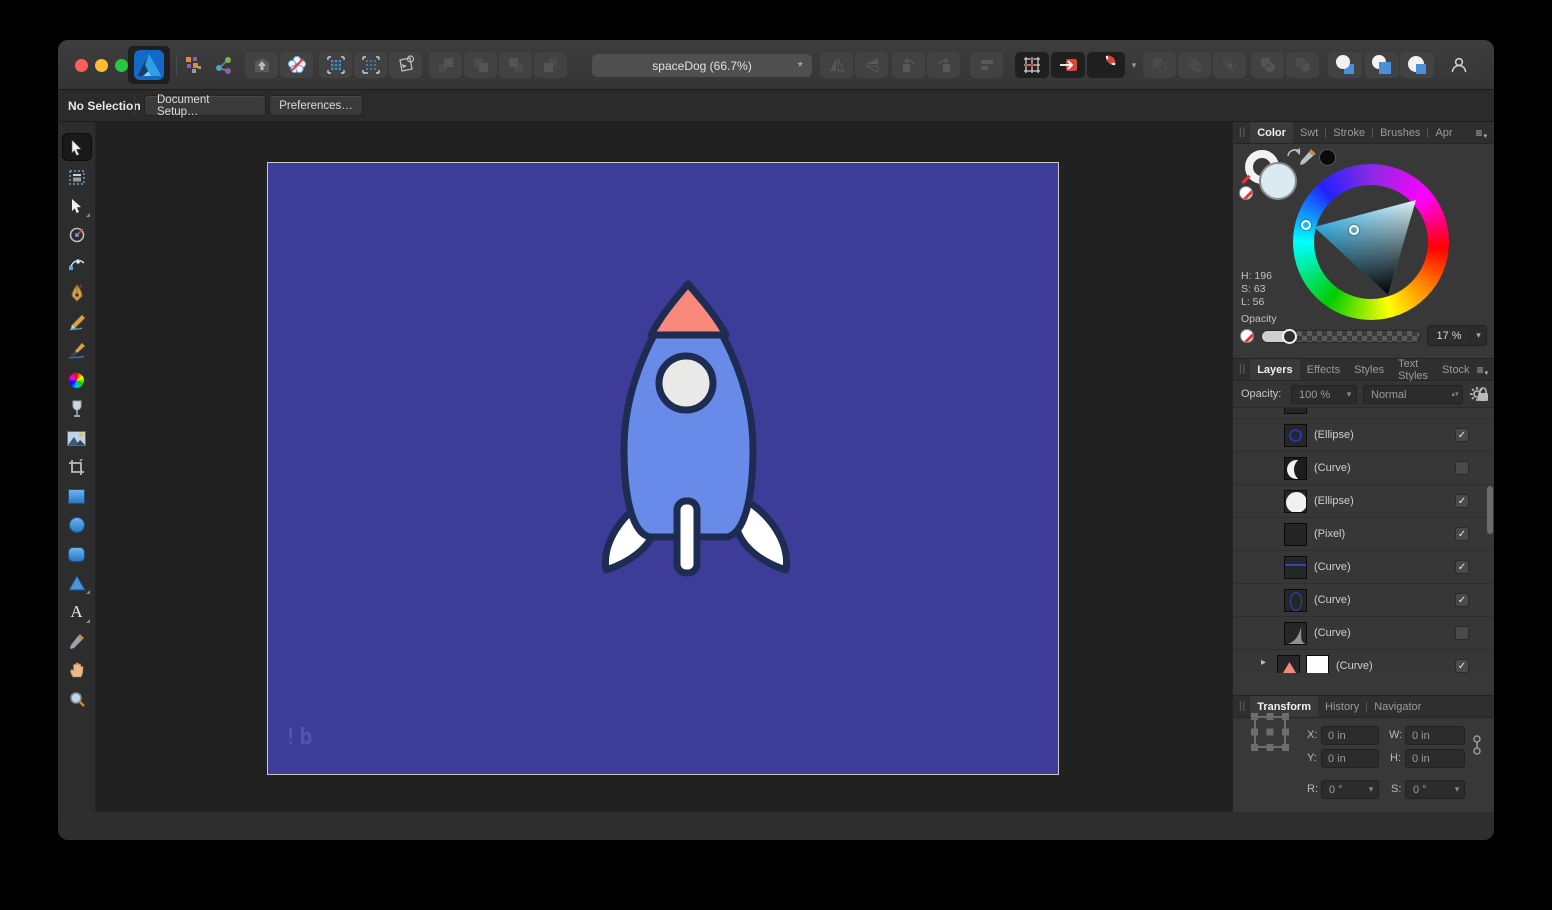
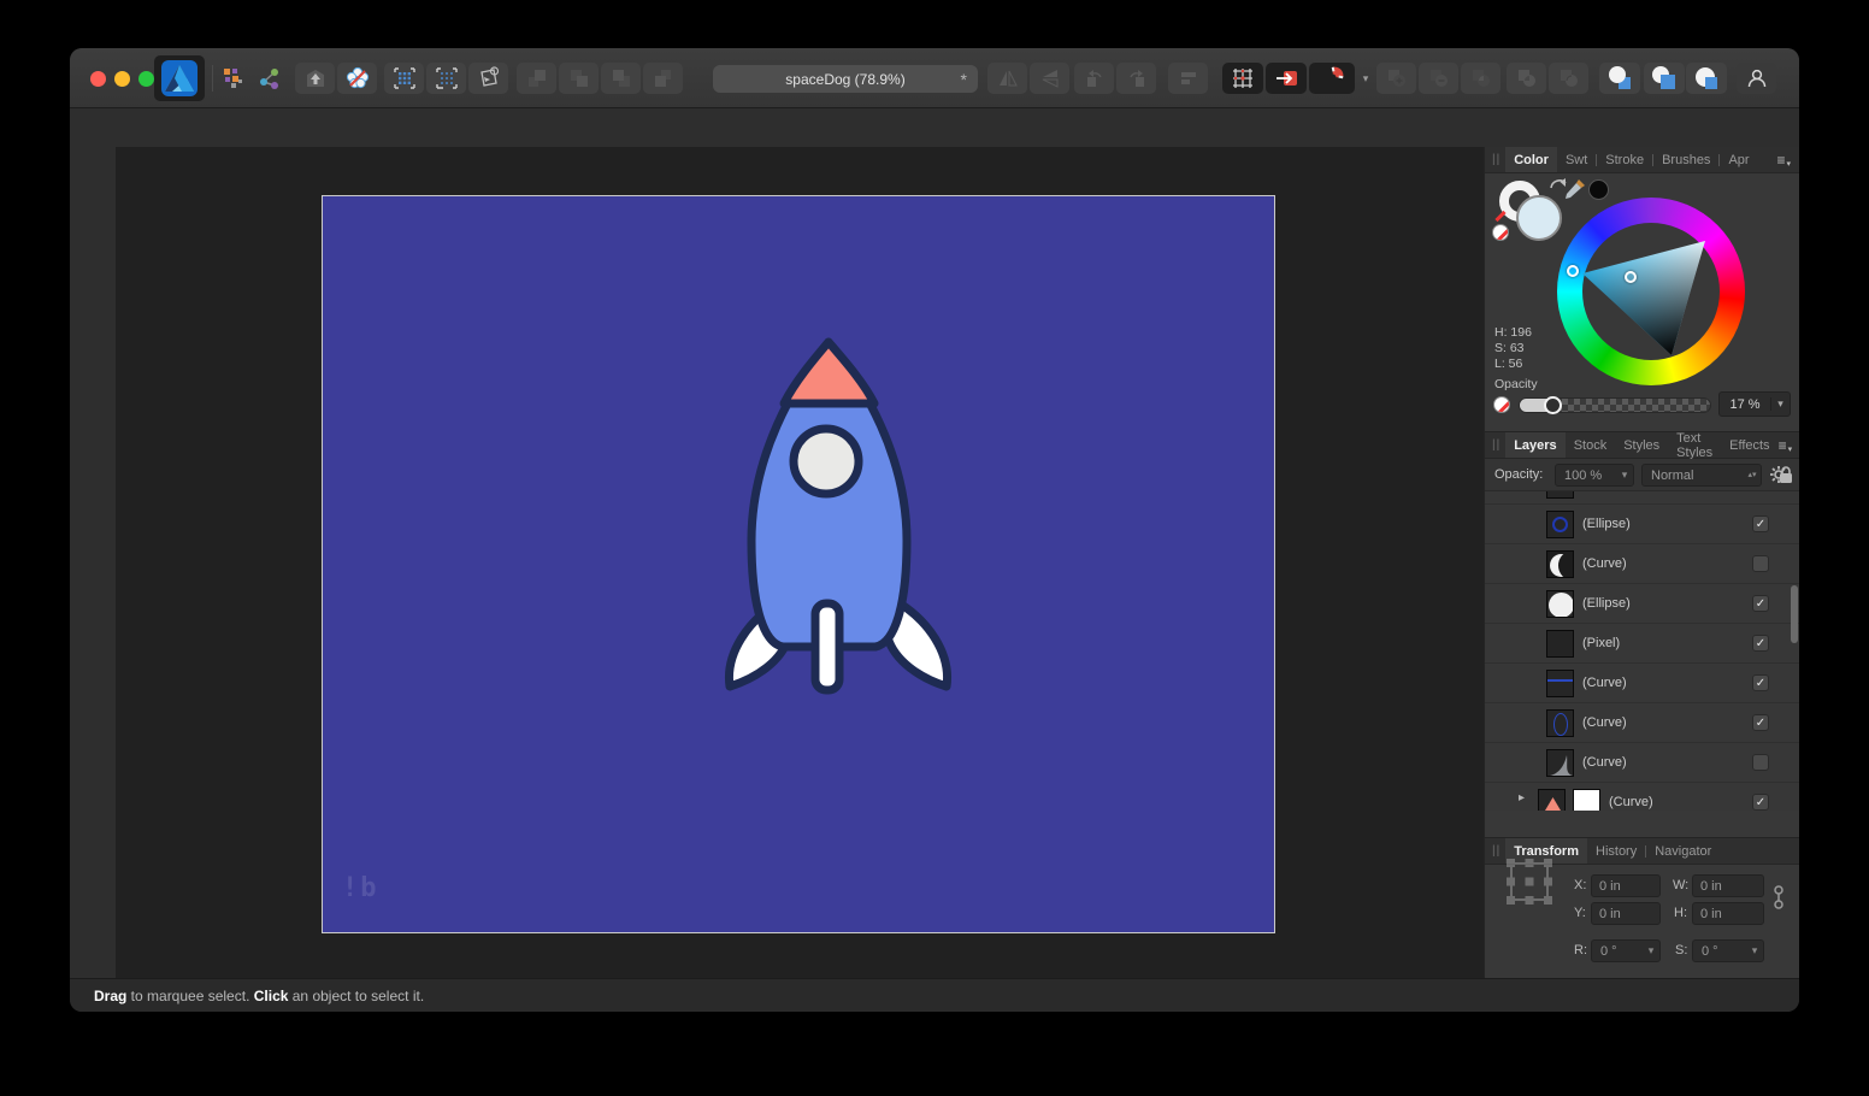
- spaceDog (66.7%)
+ spaceDog (78.9%)
  *
  ▾
- No Selection
- Document Setup…
- Preferences…
- A
  ||
  Color
  Swt
  Stroke
  Brushes
  Apr
  ≡
  H: 196
  S: 63
  L: 56
  Opacity
  17 %
  ▾
  ||
  Layers
- Effects
+ Stock
  Styles
  Text Styles
- Stock
+ Effects
  ≡
  Opacity:
  100 %
  ▾
  Normal
  (Ellipse)
  ✓
  (Curve)
  (Ellipse)
  ✓
  (Pixel)
  ✓
  (Curve)
  ✓
  (Curve)
  ✓
  (Curve)
  ▸
  (Curve)
  ✓
  ||
  Transform
  History
  Navigator
  X:
  0 in
  W:
  0 in
  Y:
  0 in
  H:
  0 in
  R:
  0 °
  ▾
  S:
  0 °
  ▾
+ Drag to marquee select. Click an object to select it.
